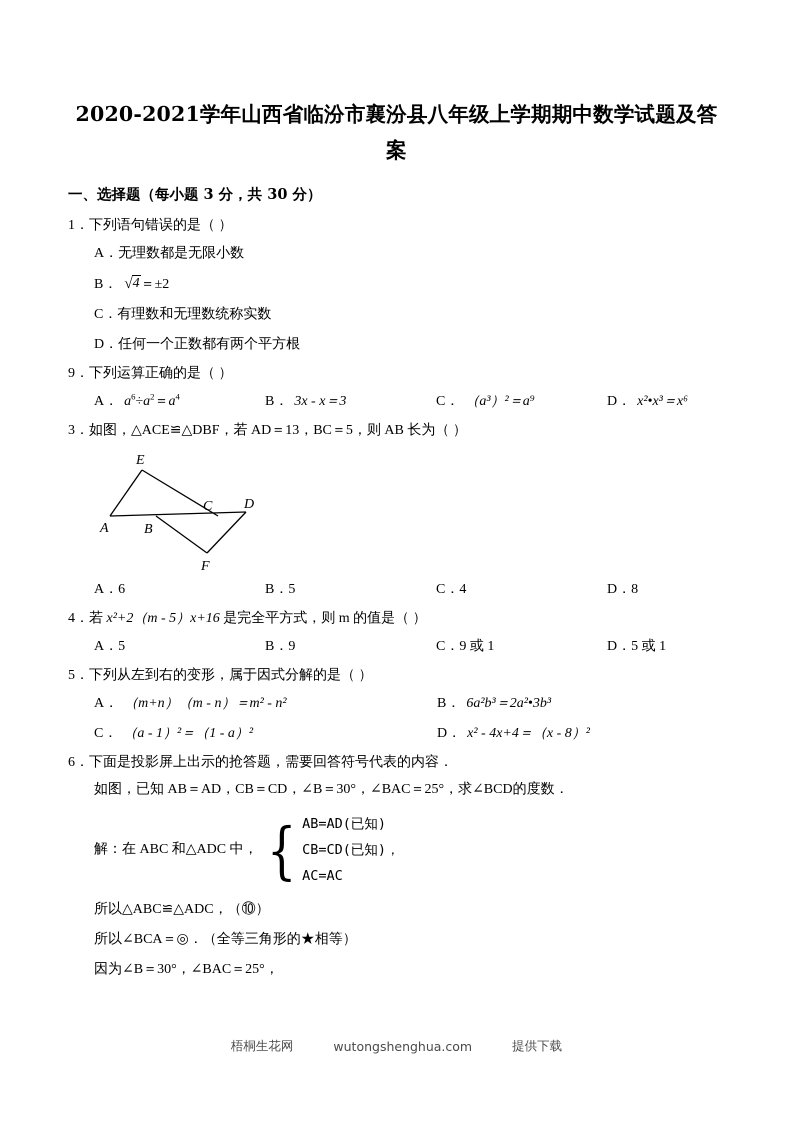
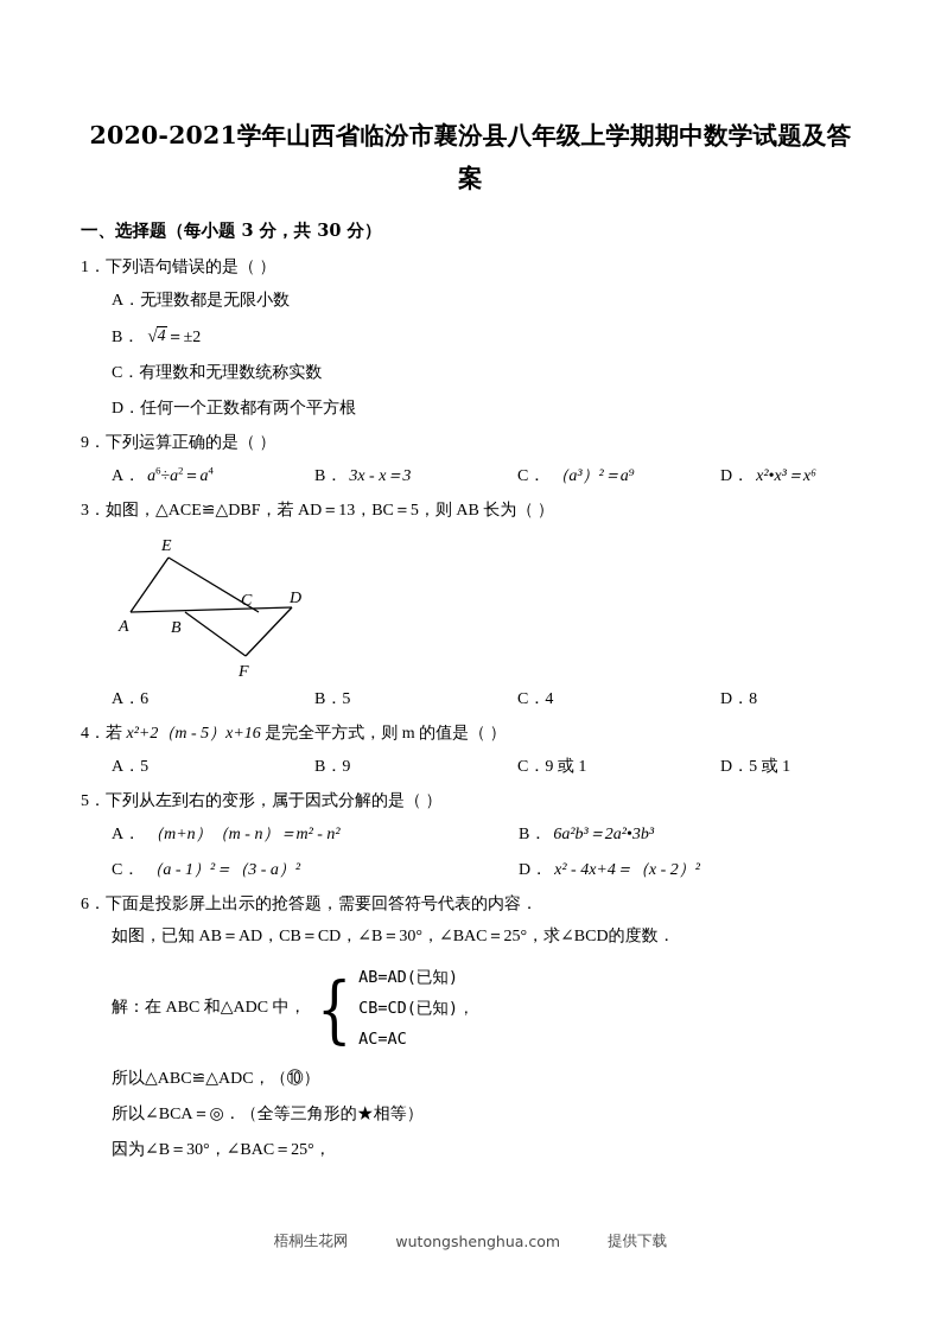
  2020-2021学年山西省临汾市襄汾县八年级上学期期中数学试题及答案
  一、选择题（每小题 3 分，共 30 分）
  1．下列语句错误的是（ ）
  A．无理数都是无限小数
  B． √4＝±2
  C．有理数和无理数统称实数
  D．任何一个正数都有两个平方根
  9．下列运算正确的是（ ）
  A． a6÷a2＝a4
  B． 3x - x＝3
  C． （a³）²＝a⁹
  D． x²•x³＝x⁶
  3．如图，△ACE≌△DBF，若 AD＝13，BC＝5，则 AB 长为（ ）
  E
  C
  D
  A
  B
  F
  A．6
  B．5
  C．4
  D．8
  4．若 x²+2（m - 5）x+16 是完全平方式，则 m 的值是（ ）
  A．5
  B．9
  C．9 或 1
  D．5 或 1
  5．下列从左到右的变形，属于因式分解的是（ ）
  A． （m+n）（m - n）＝m² - n²
  B． 6a²b³＝2a²•3b³
- C． （a - 1）²＝（1 - a）²
+ C． （a - 1）²＝（3 - a）²
- D． x² - 4x+4＝（x - 8）²
+ D． x² - 4x+4＝（x - 2）²
  6．下面是投影屏上出示的抢答题，需要回答符号代表的内容．
  如图，已知 AB＝AD，CB＝CD，∠B＝30°，∠BAC＝25°，求∠BCD的度数．
  解：在 ABC 和△ADC 中，
  {
  AB=AD(已知)
  CB=CD(已知)，
  AC=AC
  所以△ABC≌△ADC，（⑩）
  所以∠BCA＝◎．（全等三角形的★相等）
  因为∠B＝30°，∠BAC＝25°，
  梧桐生花网
  wutongshenghua.com
  提供下载
